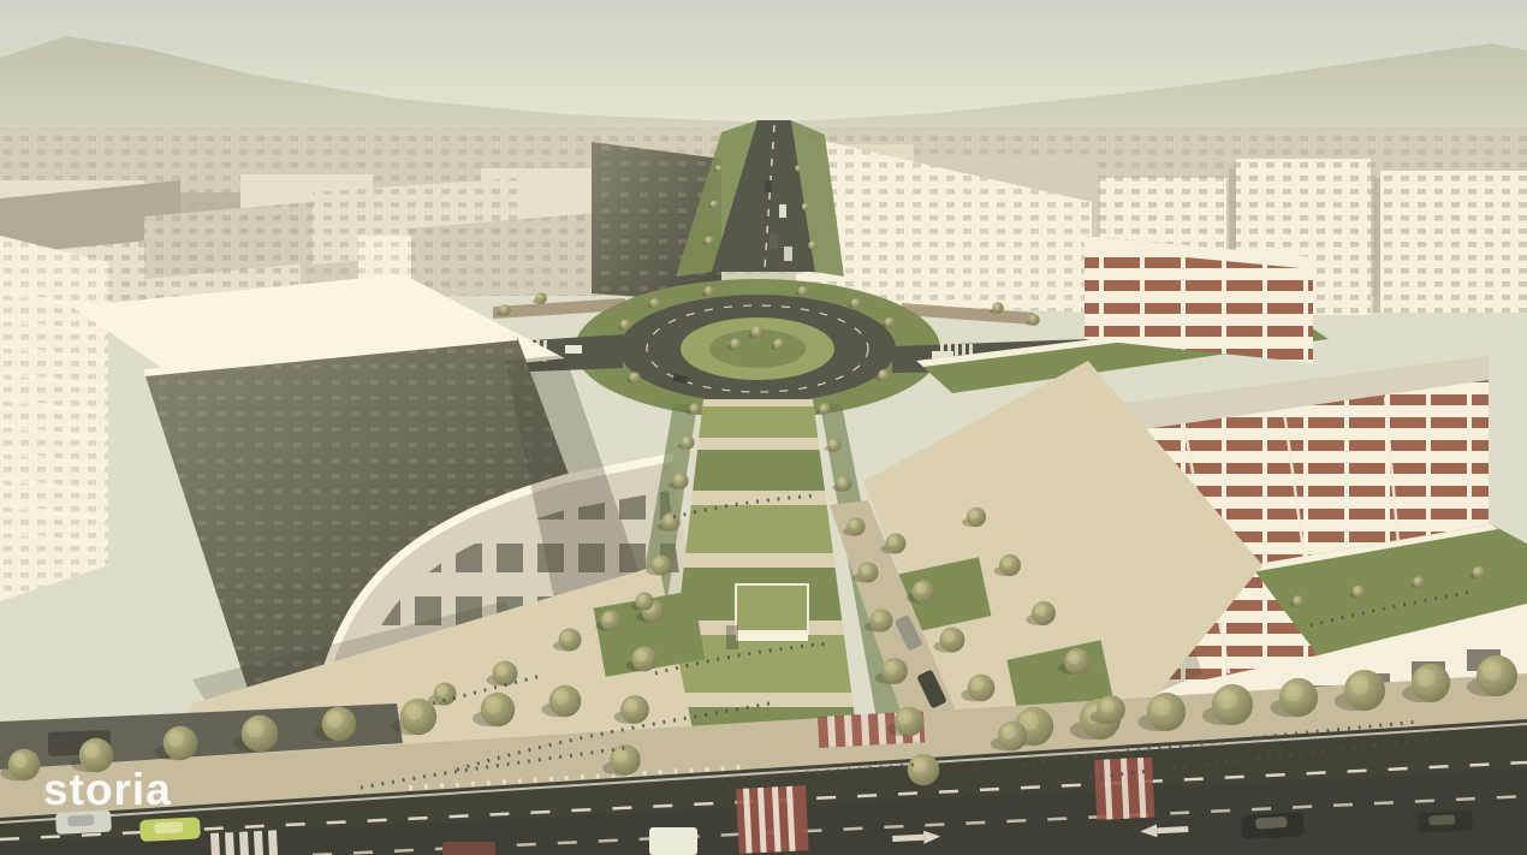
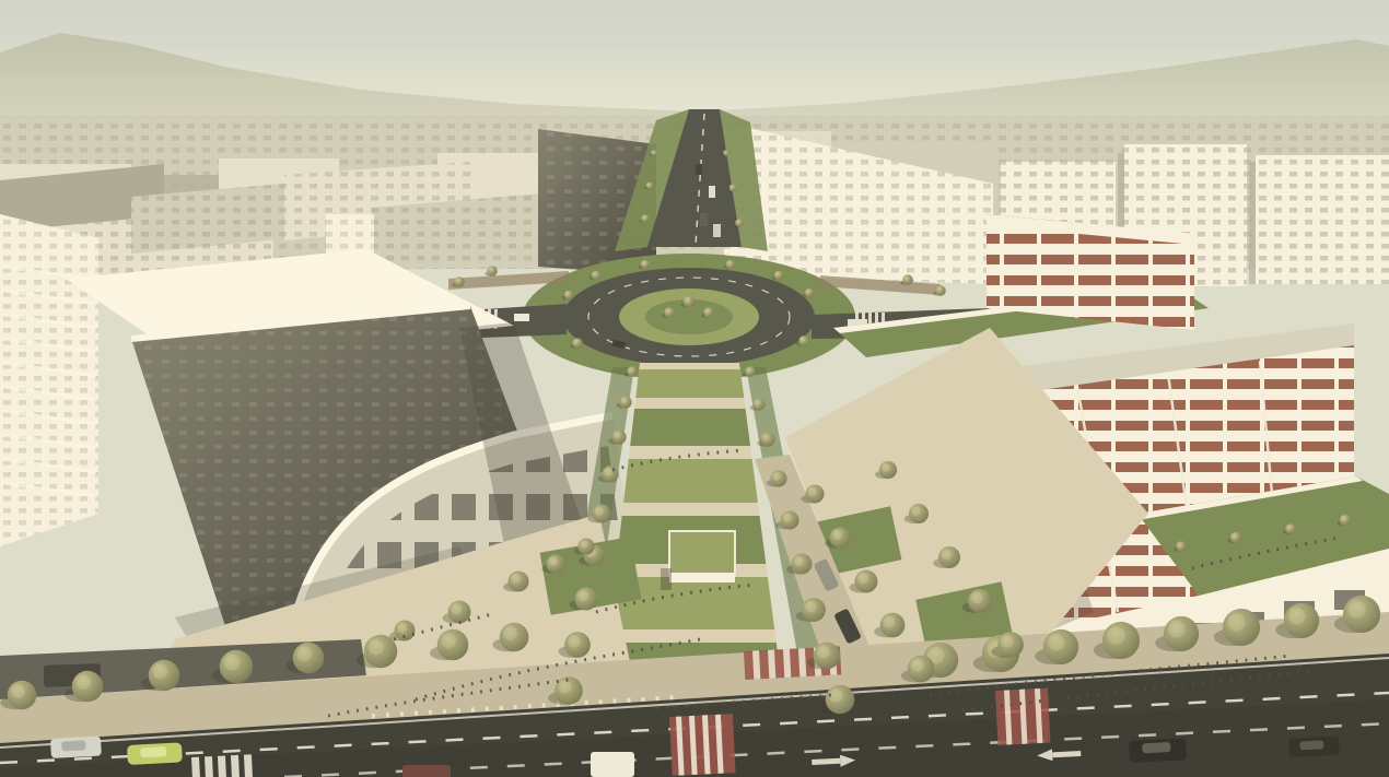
- storia
